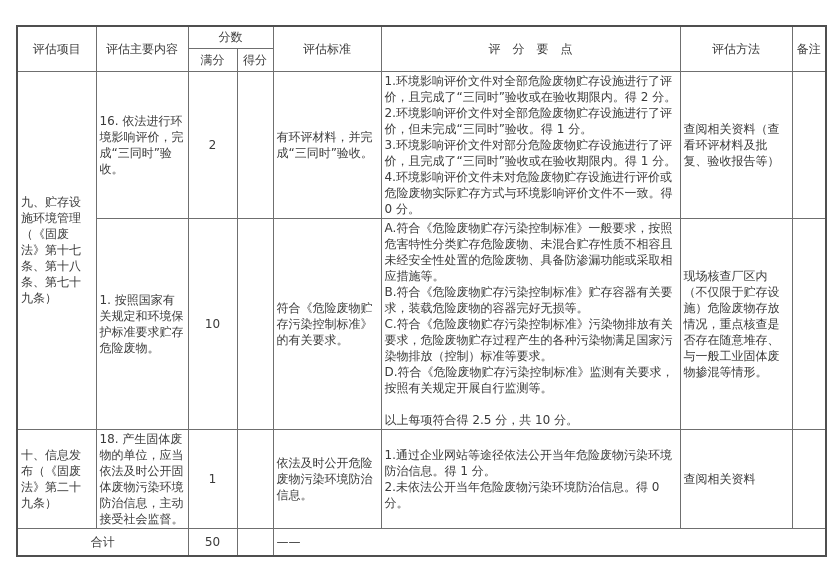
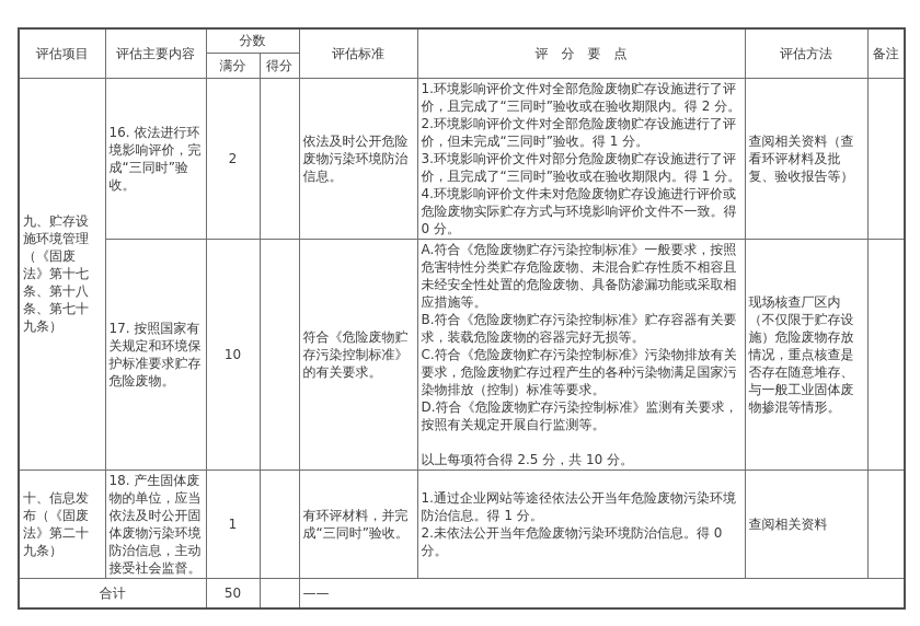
  评估项目	评估主要内容	分数	评估标准	评 分 要 点	评估方法	备注
  满分	得分
- 九、贮存设施环境管理（《固废法》第十七条、第十八条、第七十九条）	16. 依法进行环境影响评价，完成“三同时”验收。	2		有环评材料，并完成“三同时”验收。	1.环境影响评价文件对全部危险废物贮存设施进行了评价，且完成了“三同时”验收或在验收期限内。得 2 分。 2.环境影响评价文件对全部危险废物贮存设施进行了评价，但未完成“三同时”验收。得 1 分。 3.环境影响评价文件对部分危险废物贮存设施进行了评价，且完成了“三同时”验收或在验收期限内。得 1 分。 4.环境影响评价文件未对危险废物贮存设施进行评价或危险废物实际贮存方式与环境影响评价文件不一致。得 0 分。	查阅相关资料（查看环评材料及批复、验收报告等）
+ 九、贮存设施环境管理（《固废法》第十七条、第十八条、第七十九条）	16. 依法进行环境影响评价，完成“三同时”验收。	2		依法及时公开危险废物污染环境防治信息。	1.环境影响评价文件对全部危险废物贮存设施进行了评价，且完成了“三同时”验收或在验收期限内。得 2 分。 2.环境影响评价文件对全部危险废物贮存设施进行了评价，但未完成“三同时”验收。得 1 分。 3.环境影响评价文件对部分危险废物贮存设施进行了评价，且完成了“三同时”验收或在验收期限内。得 1 分。 4.环境影响评价文件未对危险废物贮存设施进行评价或危险废物实际贮存方式与环境影响评价文件不一致。得 0 分。	查阅相关资料（查看环评材料及批复、验收报告等）
- 1. 按照国家有关规定和环境保护标准要求贮存危险废物。	10		符合《危险废物贮存污染控制标准》的有关要求。	A.符合《危险废物贮存污染控制标准》一般要求，按照危害特性分类贮存危险废物、未混合贮存性质不相容且未经安全性处置的危险废物、具备防渗漏功能或采取相应措施等。 B.符合《危险废物贮存污染控制标准》贮存容器有关要求，装载危险废物的容器完好无损等。 C.符合《危险废物贮存污染控制标准》污染物排放有关要求，危险废物贮存过程产生的各种污染物满足国家污染物排放（控制）标准等要求。 D.符合《危险废物贮存污染控制标准》监测有关要求，按照有关规定开展自行监测等。 以上每项符合得 2.5 分，共 10 分。	现场核查厂区内（不仅限于贮存设施）危险废物存放情况，重点核查是否存在随意堆存、与一般工业固体废物掺混等情形。
+ 17. 按照国家有关规定和环境保护标准要求贮存危险废物。	10		符合《危险废物贮存污染控制标准》的有关要求。	A.符合《危险废物贮存污染控制标准》一般要求，按照危害特性分类贮存危险废物、未混合贮存性质不相容且未经安全性处置的危险废物、具备防渗漏功能或采取相应措施等。 B.符合《危险废物贮存污染控制标准》贮存容器有关要求，装载危险废物的容器完好无损等。 C.符合《危险废物贮存污染控制标准》污染物排放有关要求，危险废物贮存过程产生的各种污染物满足国家污染物排放（控制）标准等要求。 D.符合《危险废物贮存污染控制标准》监测有关要求，按照有关规定开展自行监测等。 以上每项符合得 2.5 分，共 10 分。	现场核查厂区内（不仅限于贮存设施）危险废物存放情况，重点核查是否存在随意堆存、与一般工业固体废物掺混等情形。
- 十、信息发布（《固废法》第二十九条）	18. 产生固体废物的单位，应当依法及时公开固体废物污染环境防治信息，主动接受社会监督。	1		依法及时公开危险废物污染环境防治信息。	1.通过企业网站等途径依法公开当年危险废物污染环境防治信息。得 1 分。 2.未依法公开当年危险废物污染环境防治信息。得 0 分。	查阅相关资料
+ 十、信息发布（《固废法》第二十九条）	18. 产生固体废物的单位，应当依法及时公开固体废物污染环境防治信息，主动接受社会监督。	1		有环评材料，并完成“三同时”验收。	1.通过企业网站等途径依法公开当年危险废物污染环境防治信息。得 1 分。 2.未依法公开当年危险废物污染环境防治信息。得 0 分。	查阅相关资料
  合计	50		——
